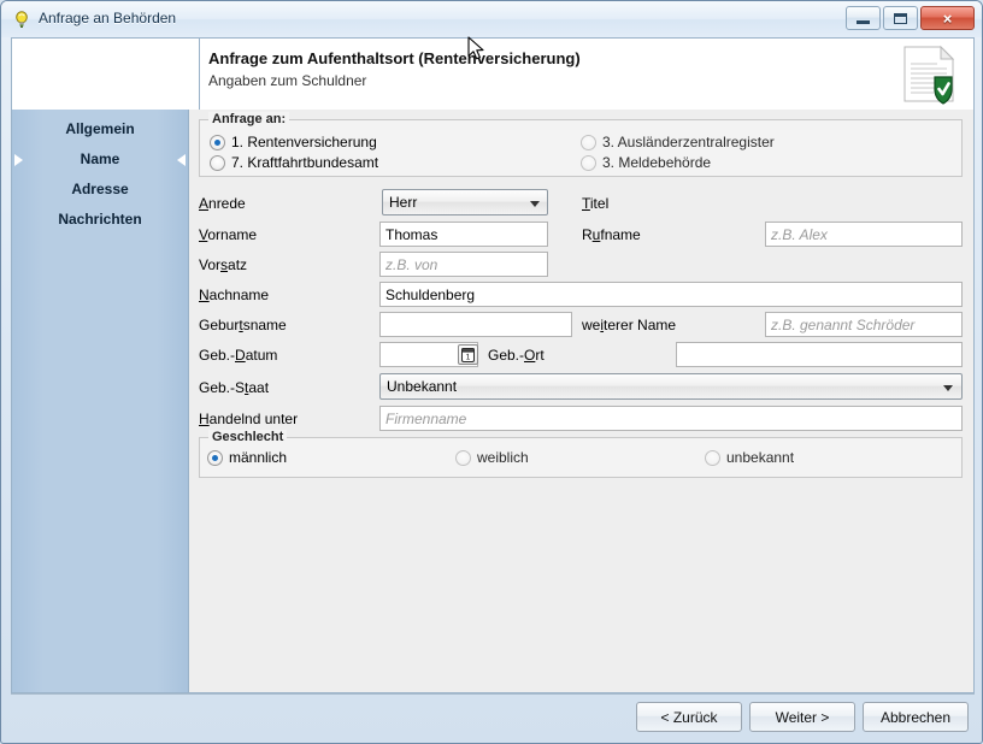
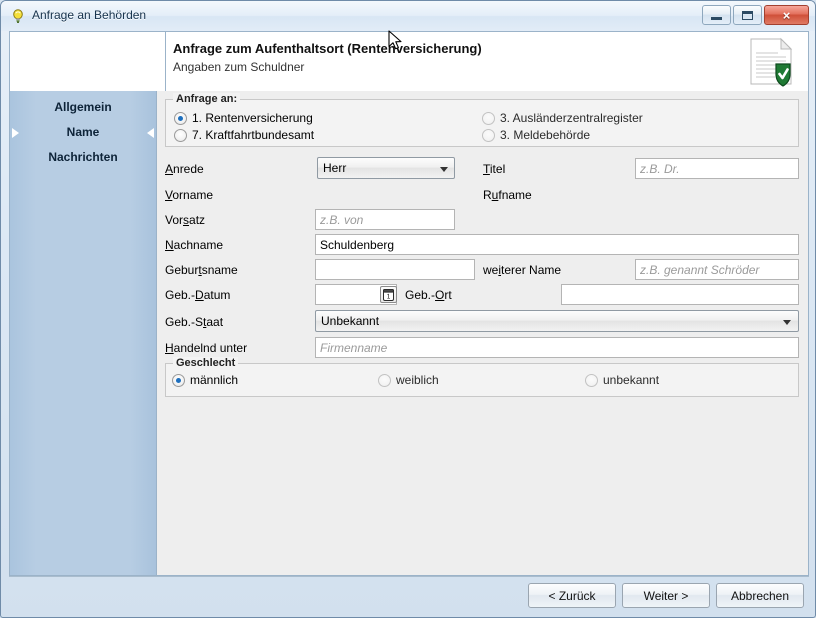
  Anfrage an Behörden
  ×
  Anfrage zum Aufenthaltsort (Rentenversicherung)
  Angaben zum Schuldner
  Allgemein
  Name
- Adresse
  Nachrichten
  Anfrage an:
  1. Rentenversicherung
  7. Kraftfahrtbundesamt
  3. Ausländerzentralregister
  3. Meldebehörde
  Anrede
  Herr
  Titel
+ z.B. Dr.
  Vorname
- Thomas
  Rufname
- z.B. Alex
  Vorsatz
  z.B. von
  Nachname
  Schuldenberg
  Geburtsname
  weiterer Name
  z.B. genannt Schröder
  Geb.-Datum
  1
  Geb.-Ort
  Geb.-Staat
  Unbekannt
  Handelnd unter
  Firmenname
  Geschlecht
  männlich
  weiblich
  unbekannt
  < Zurück
  Weiter >
  Abbrechen
